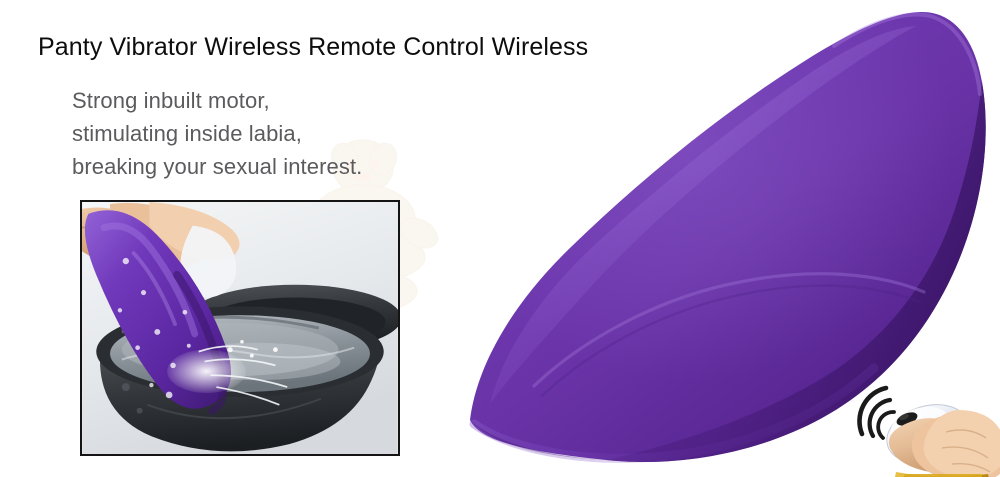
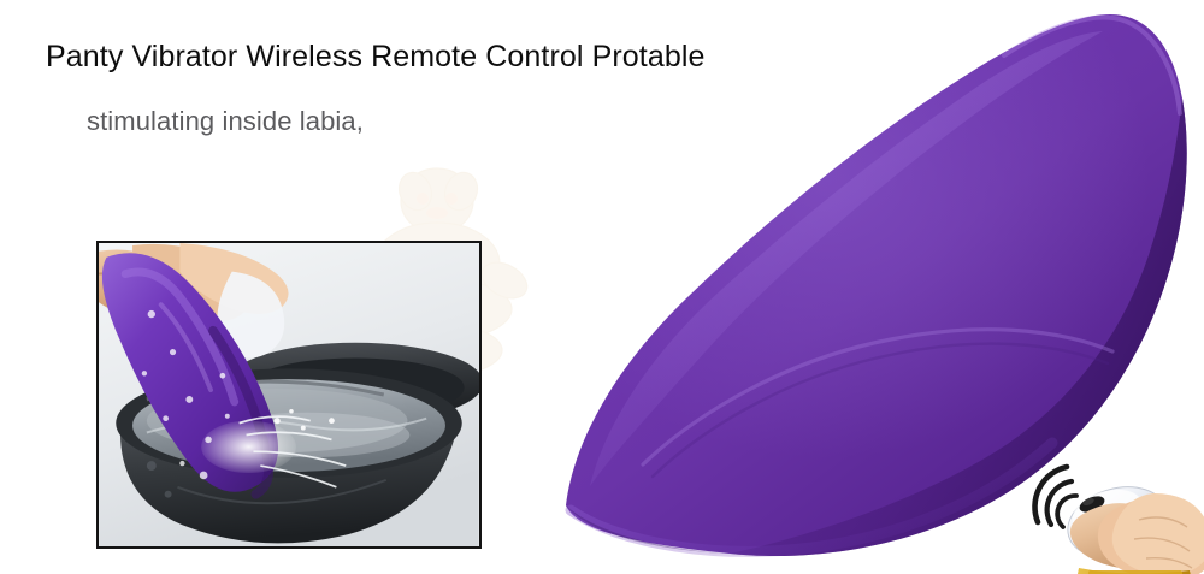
- Panty Vibrator Wireless Remote Control Wireless
+ Panty Vibrator Wireless Remote Control Protable
- Strong inbuilt motor,
  stimulating inside labia,
- breaking your sexual interest.
